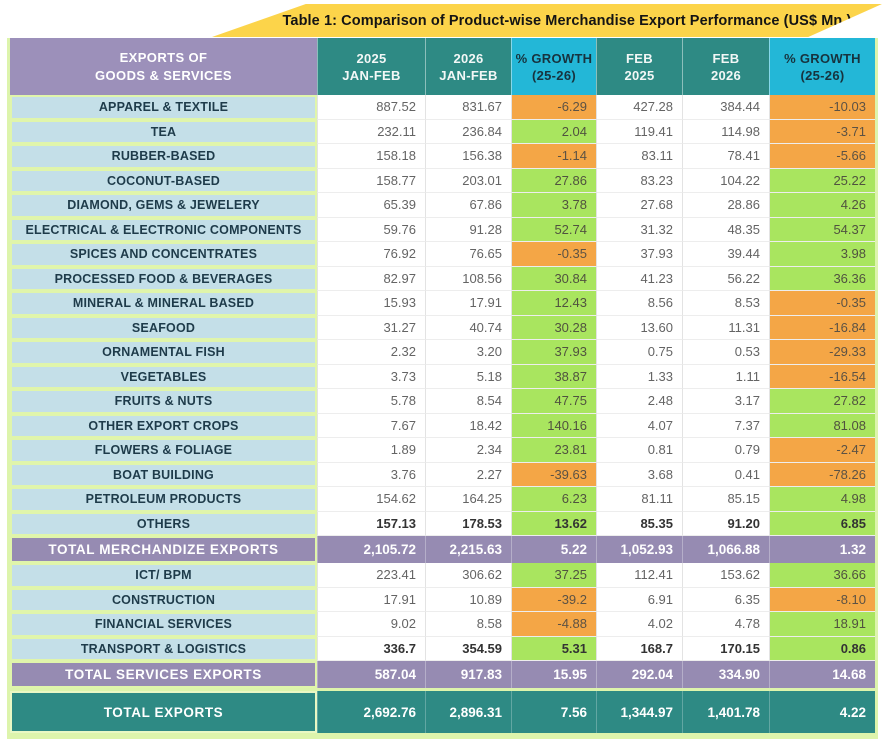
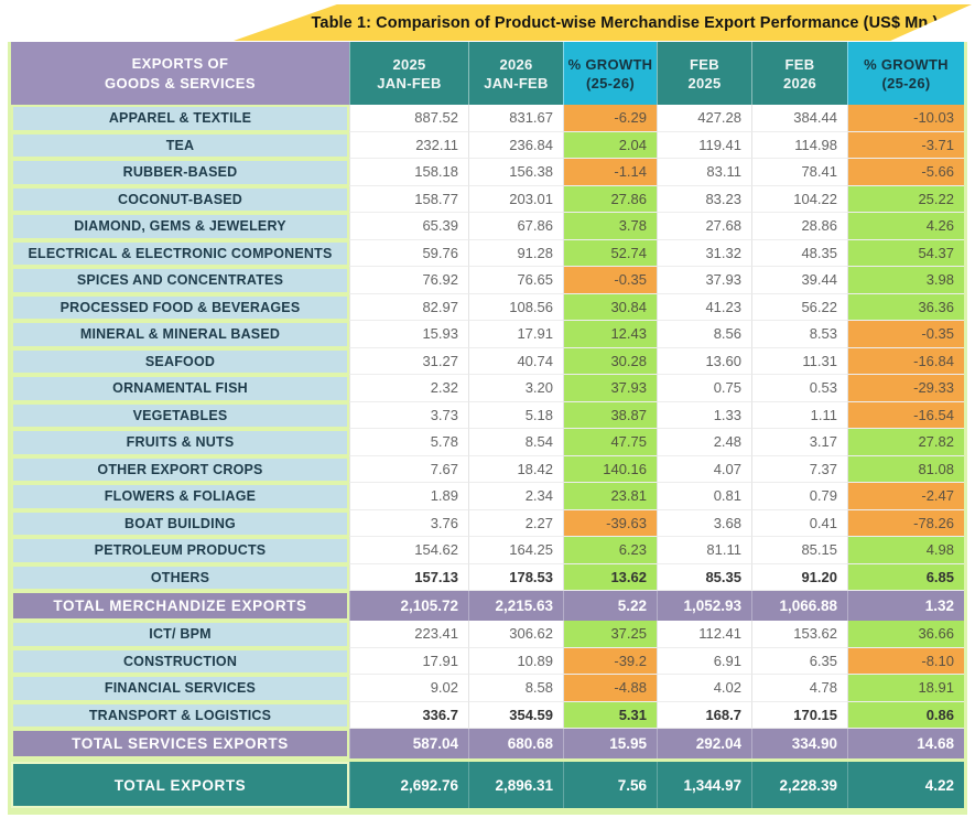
  Table 1: Comparison of Product-wise Merchandise Export Performance (US$ Mn.
  EXPORTS OF
  GOODS & SERVICES
  2025
  JAN-FEB
  2026
  JAN-FEB
  % GROWTH
  (25-26)
  FEB
  2025
  FEB
  2026
  % GROWTH
  (25-26)
  APPAREL & TEXTILE
  887.52
  831.67
  -6.29
  427.28
  384.44
  -10.03
  TEA
  232.11
  236.84
  2.04
  119.41
  114.98
  -3.71
  RUBBER-BASED
  158.18
  156.38
  -1.14
  83.11
  78.41
  -5.66
  COCONUT-BASED
  158.77
  203.01
  27.86
  83.23
  104.22
  25.22
  DIAMOND, GEMS & JEWELERY
  65.39
  67.86
  3.78
  27.68
  28.86
  4.26
  ELECTRICAL & ELECTRONIC COMPONENTS
  59.76
  91.28
  52.74
  31.32
  48.35
  54.37
  SPICES AND CONCENTRATES
  76.92
  76.65
  -0.35
  37.93
  39.44
  3.98
  PROCESSED FOOD & BEVERAGES
  82.97
  108.56
  30.84
  41.23
  56.22
  36.36
  MINERAL & MINERAL BASED
  15.93
  17.91
  12.43
  8.56
  8.53
  -0.35
  SEAFOOD
  31.27
  40.74
  30.28
  13.60
  11.31
  -16.84
  ORNAMENTAL FISH
  2.32
  3.20
  37.93
  0.75
  0.53
  -29.33
  VEGETABLES
  3.73
  5.18
  38.87
  1.33
  1.11
  -16.54
  FRUITS & NUTS
  5.78
  8.54
  47.75
  2.48
  3.17
  27.82
  OTHER EXPORT CROPS
  7.67
  18.42
  140.16
  4.07
  7.37
  81.08
  FLOWERS & FOLIAGE
  1.89
  2.34
  23.81
  0.81
  0.79
  -2.47
  BOAT BUILDING
  3.76
  2.27
  -39.63
  3.68
  0.41
  -78.26
  PETROLEUM PRODUCTS
  154.62
  164.25
  6.23
  81.11
  85.15
  4.98
  OTHERS
  157.13
  178.53
  13.62
  85.35
  91.20
  6.85
  TOTAL MERCHANDIZE EXPORTS
  2,105.72
  2,215.63
  5.22
  1,052.93
  1,066.88
  1.32
  ICT/ BPM
  223.41
  306.62
  37.25
  112.41
  153.62
  36.66
  CONSTRUCTION
  17.91
  10.89
  -39.2
  6.91
  6.35
  -8.10
  FINANCIAL SERVICES
  9.02
  8.58
  -4.88
  4.02
  4.78
  18.91
  TRANSPORT & LOGISTICS
  336.7
  354.59
  5.31
  168.7
  170.15
  0.86
  TOTAL SERVICES EXPORTS
  587.04
- 917.83
+ 680.68
  15.95
  292.04
  334.90
  14.68
  TOTAL EXPORTS
  2,692.76
  2,896.31
  7.56
  1,344.97
- 1,401.78
+ 2,228.39
  4.22
